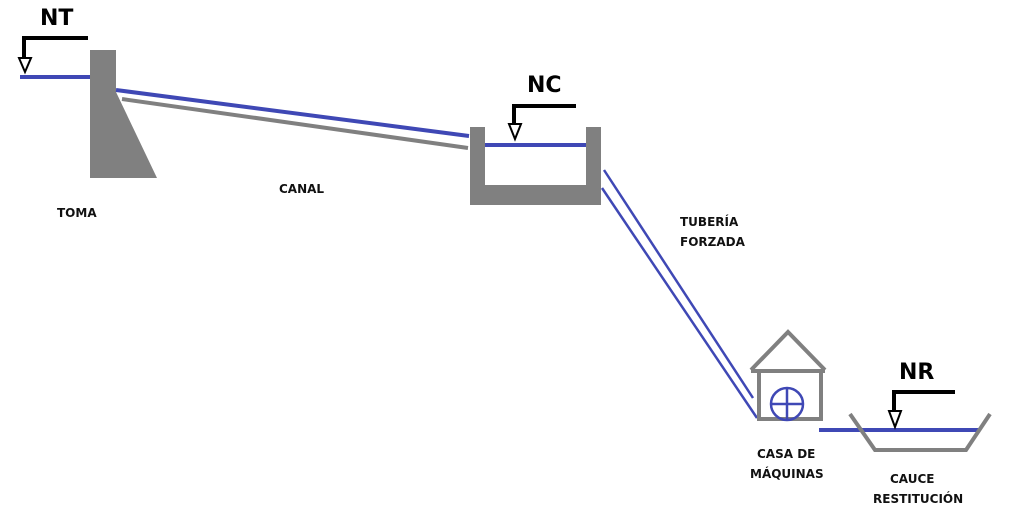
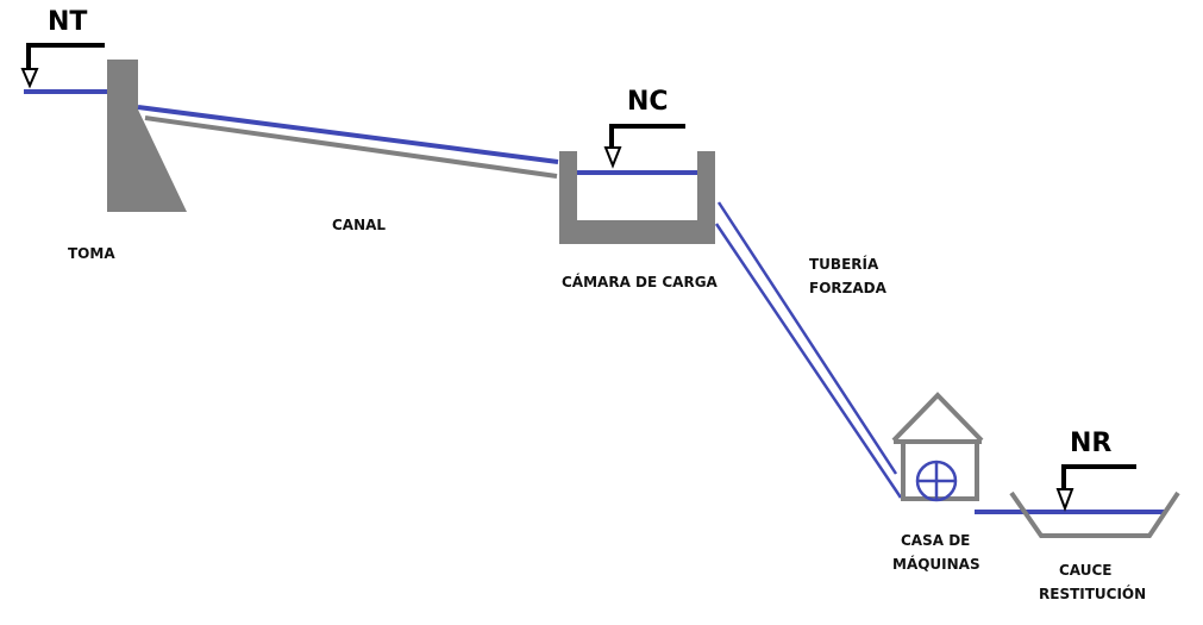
  NT
  NC
  NR
  TOMA
  CANAL
+ CÁMARA DE CARGA
  TUBERÍA
  FORZADA
  CASA DE
  MÁQUINAS
  CAUCE
  RESTITUCIÓN
